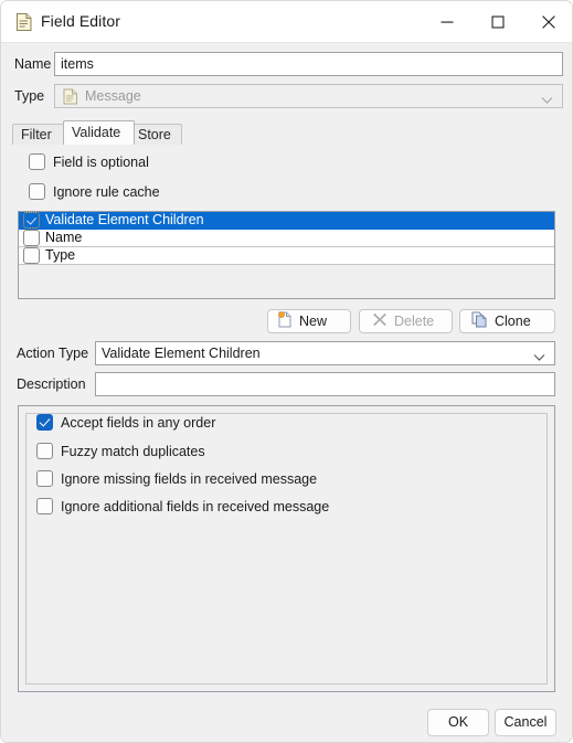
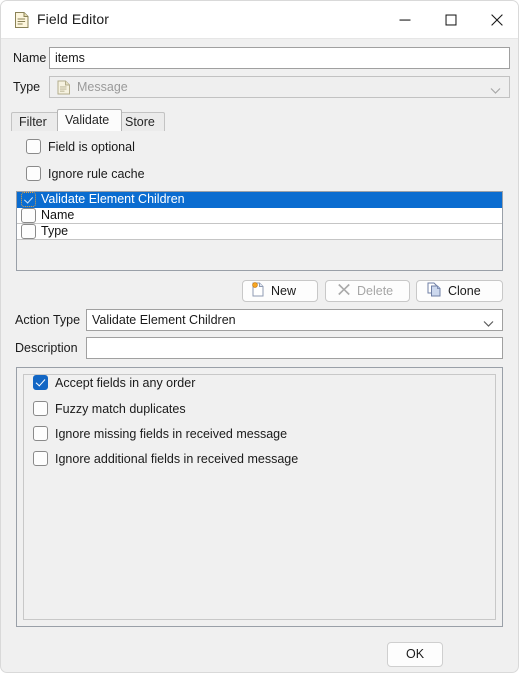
  Field Editor
  Name
  items
  Type
  Message
  Filter
  Validate
  Store
  Field is optional
  Ignore rule cache
  Validate Element Children
  Name
  Type
  New
  Delete
  Clone
  Action Type
  Validate Element Children
  Description
  Accept fields in any order
  Fuzzy match duplicates
  Ignore missing fields in received message
  Ignore additional fields in received message
  OK
- Cancel
